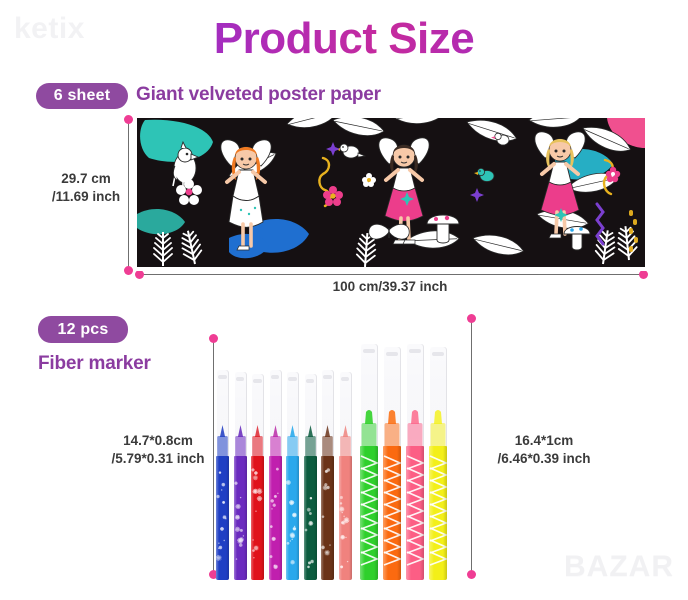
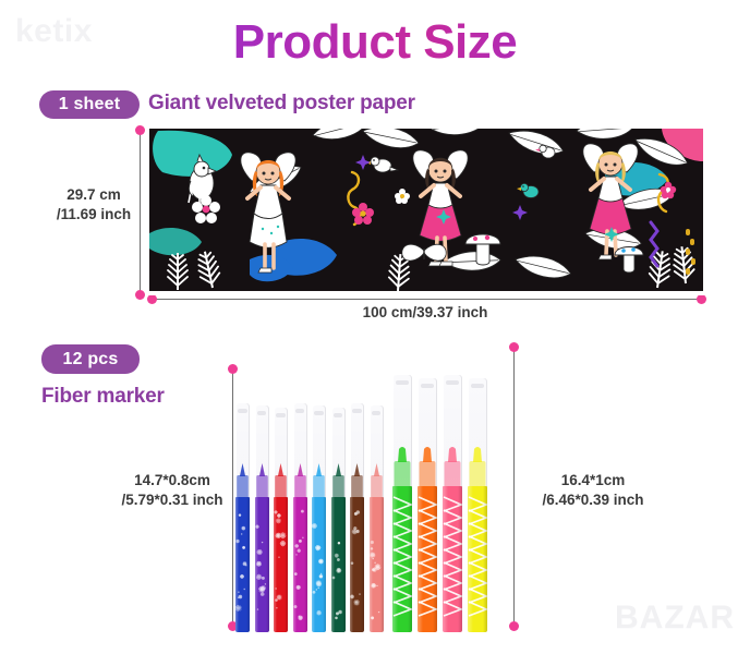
  Product Size
- 6 sheet
+ 1 sheet
  Giant velveted poster paper
  29.7 cm
  /11.69 inch
  100 cm/39.37 inch
  12 pcs
  Fiber marker
  14.7*0.8cm
  /5.79*0.31 inch
  16.4*1cm
  /6.46*0.39 inch
